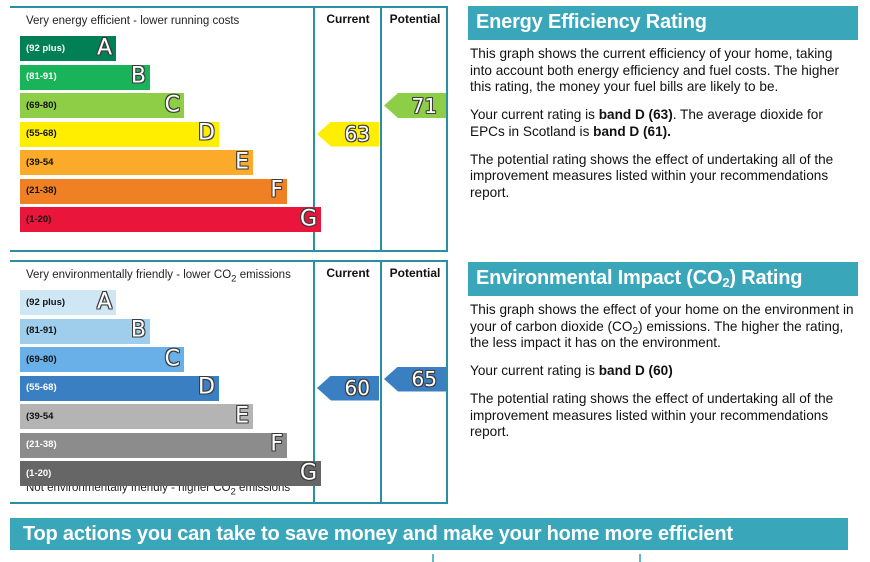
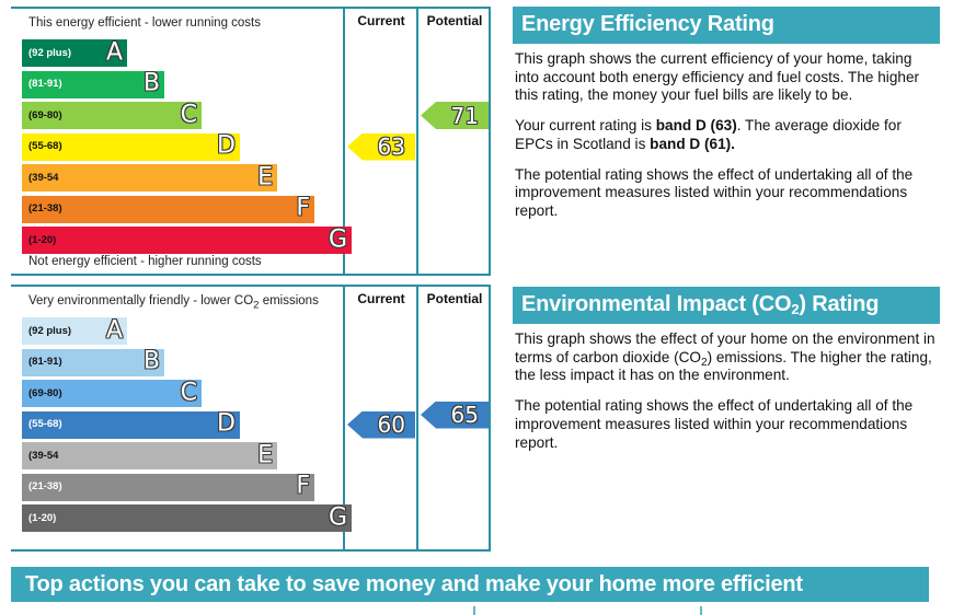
  Current
  Potential
- Very energy efficient - lower running costs
+ This energy efficient - lower running costs
+ Not energy efficient - higher running costs
  (92 plus)
  A
  (81-91)
  B
  (69-80)
  C
  (55-68)
  D
  (39-54
  E
  (21-38)
  F
  (1-20)
  G
  63
  71
  Current
  Potential
  Very environmentally friendly - lower CO2 emissions
- Not environmentally friendly - higher CO2 emissions
  (92 plus)
  A
  (81-91)
  B
  (69-80)
  C
  (55-68)
  D
  (39-54
  E
  (21-38)
  F
  (1-20)
  G
  60
  65
  Energy Efficiency Rating
  This graph shows the current efficiency of your home, taking into account both energy efficiency and fuel costs. The higher this rating, the money your fuel bills are likely to be.
  Your current rating is band D (63). The average dioxide for EPCs in Scotland is band D (61).
  The potential rating shows the effect of undertaking all of the improvement measures listed within your recommendations report.
  Environmental Impact (CO2) Rating
- This graph shows the effect of your home on the environment in your of carbon dioxide (CO2) emissions. The higher the rating, the less impact it has on the environment.
+ This graph shows the effect of your home on the environment in terms of carbon dioxide (CO2) emissions. The higher the rating, the less impact it has on the environment.
- Your current rating is band D (60)
  The potential rating shows the effect of undertaking all of the improvement measures listed within your recommendations report.
  Top actions you can take to save money and make your home more efficient
